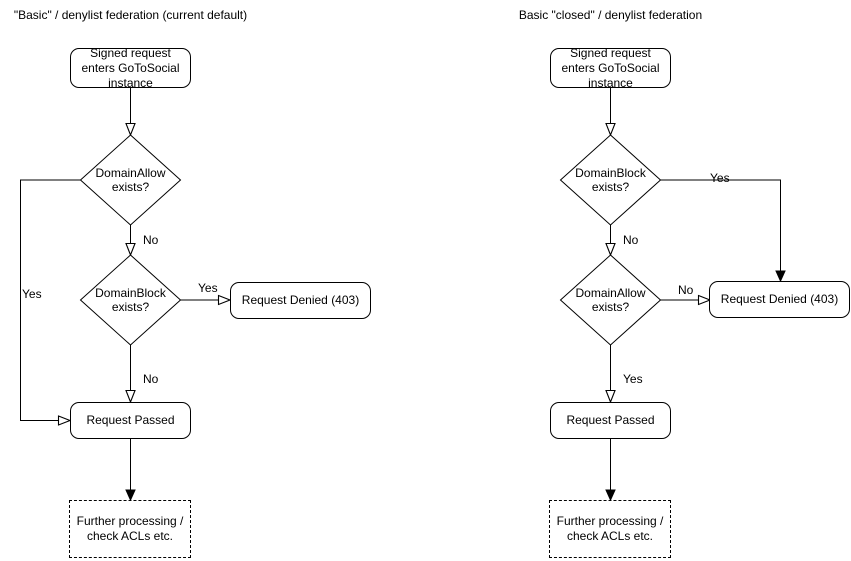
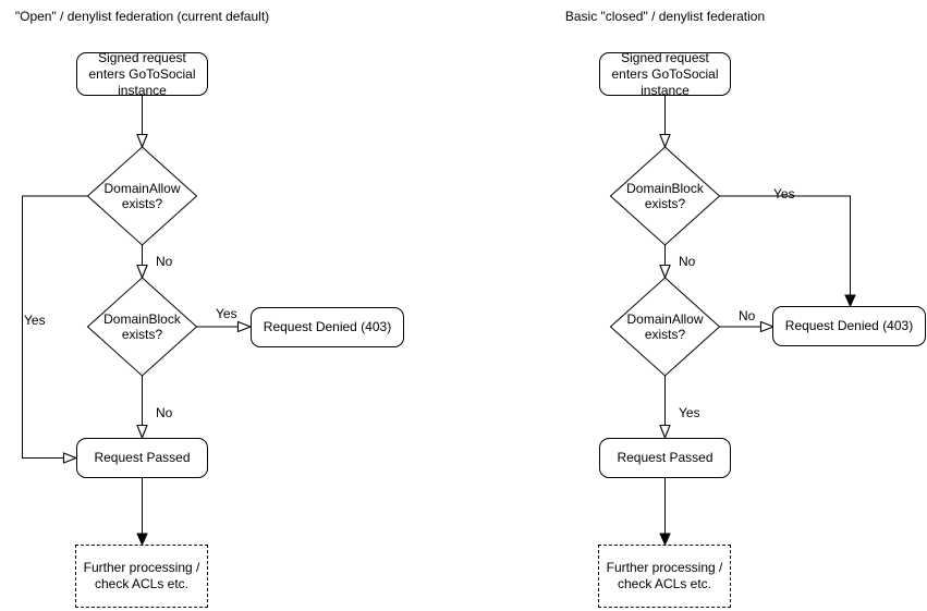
- "Basic" / denylist federation (current default)
+ "Open" / denylist federation (current default)
  Basic "closed" / denylist federation
  Signed request enters GoToSocial instance
  DomainAllow exists?
  DomainBlock exists?
  Request Denied (403)
  Request Passed
  Further processing / check ACLs etc.
  Yes
  No
  Yes
  No
  Signed request enters GoToSocial instance
  DomainBlock exists?
  DomainAllow exists?
  Request Denied (403)
  Request Passed
  Further processing / check ACLs etc.
  Yes
  No
  No
  Yes
